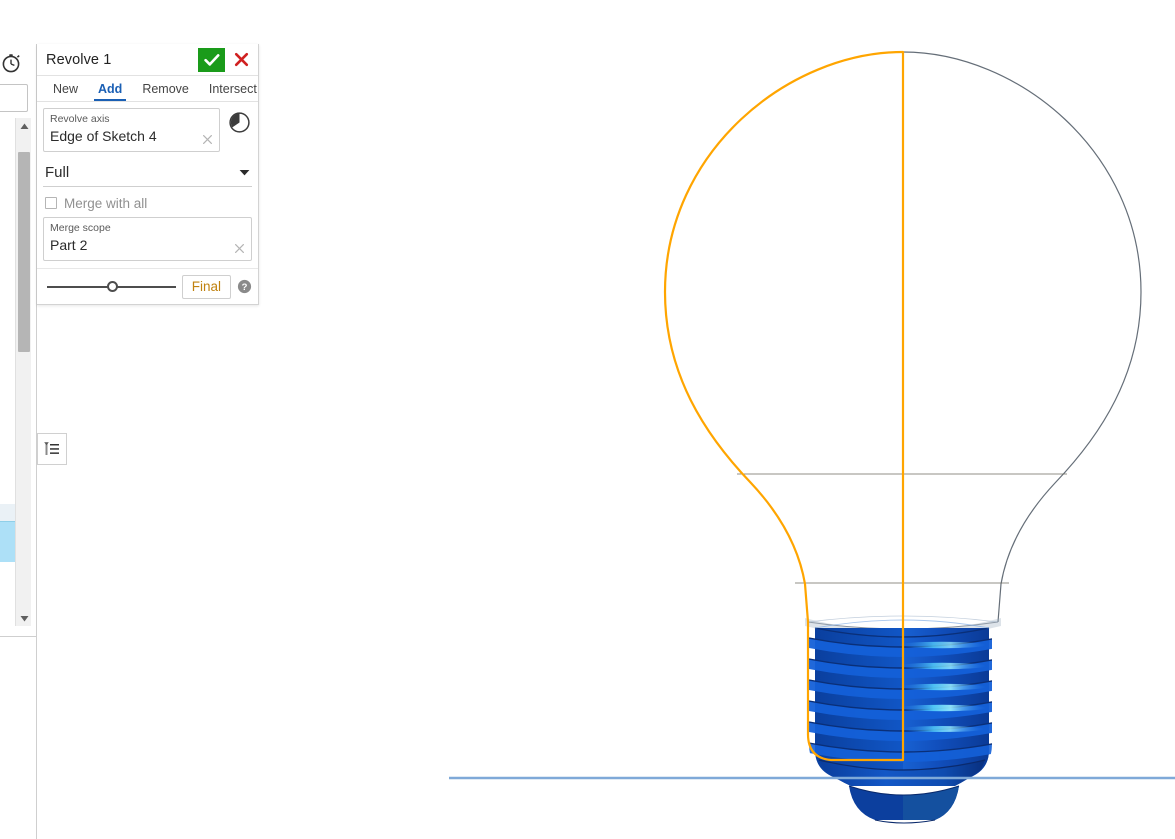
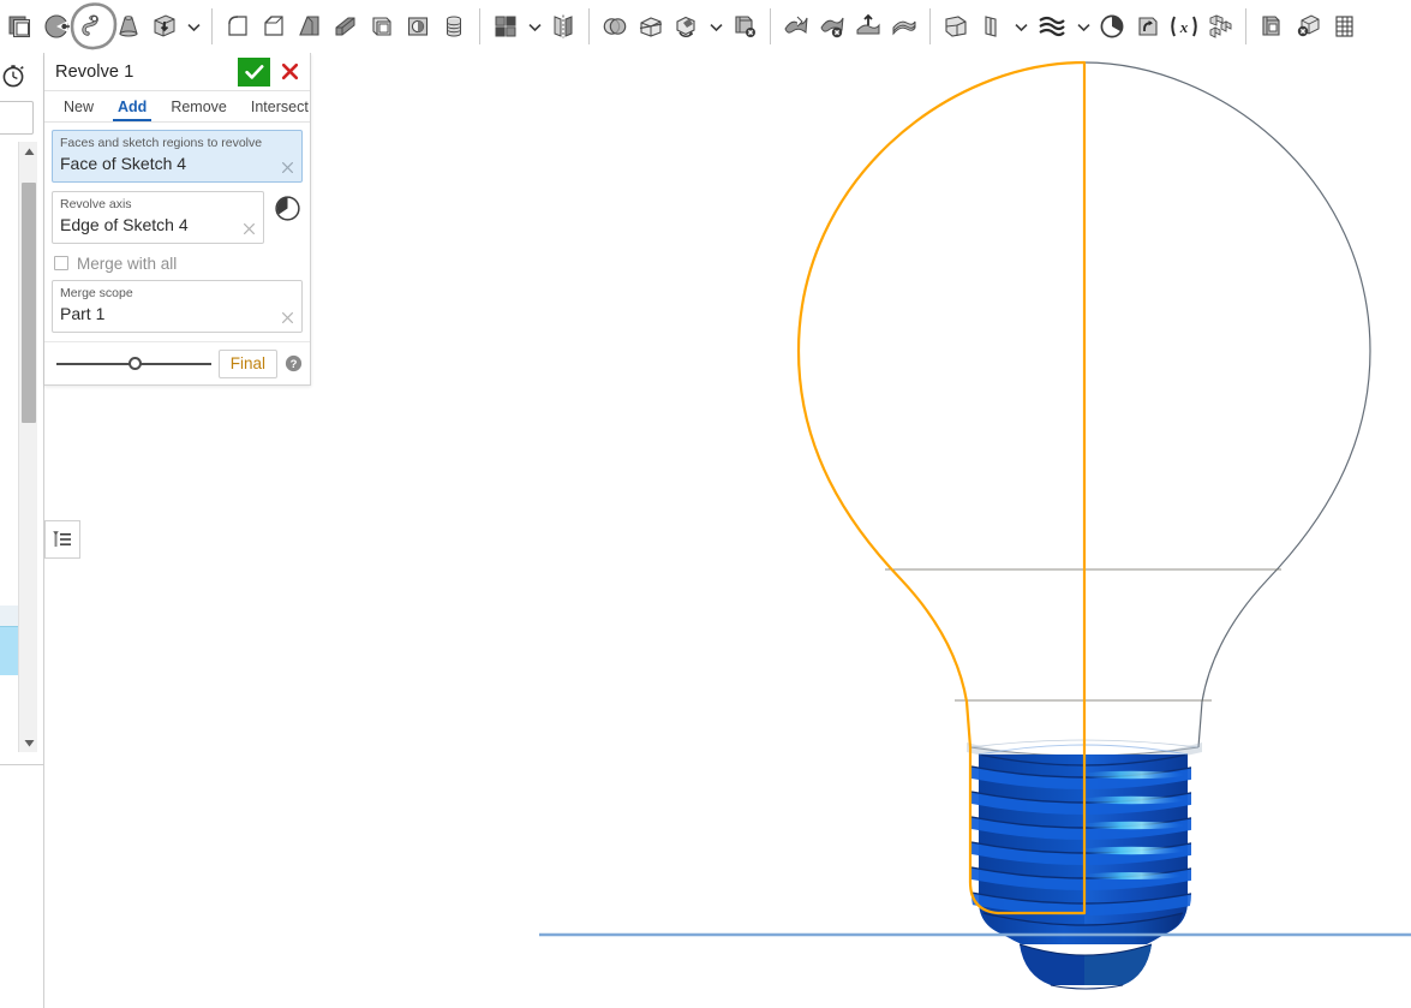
  Revolve 1
  New
  Add
  Remove
  Intersect
+ Faces and sketch regions to revolve
+ Face of Sketch 4
  Revolve axis
  Edge of Sketch 4
- Full
  Merge with all
  Merge scope
- Part 2
+ Part 1
  Final
  ?
+ x
